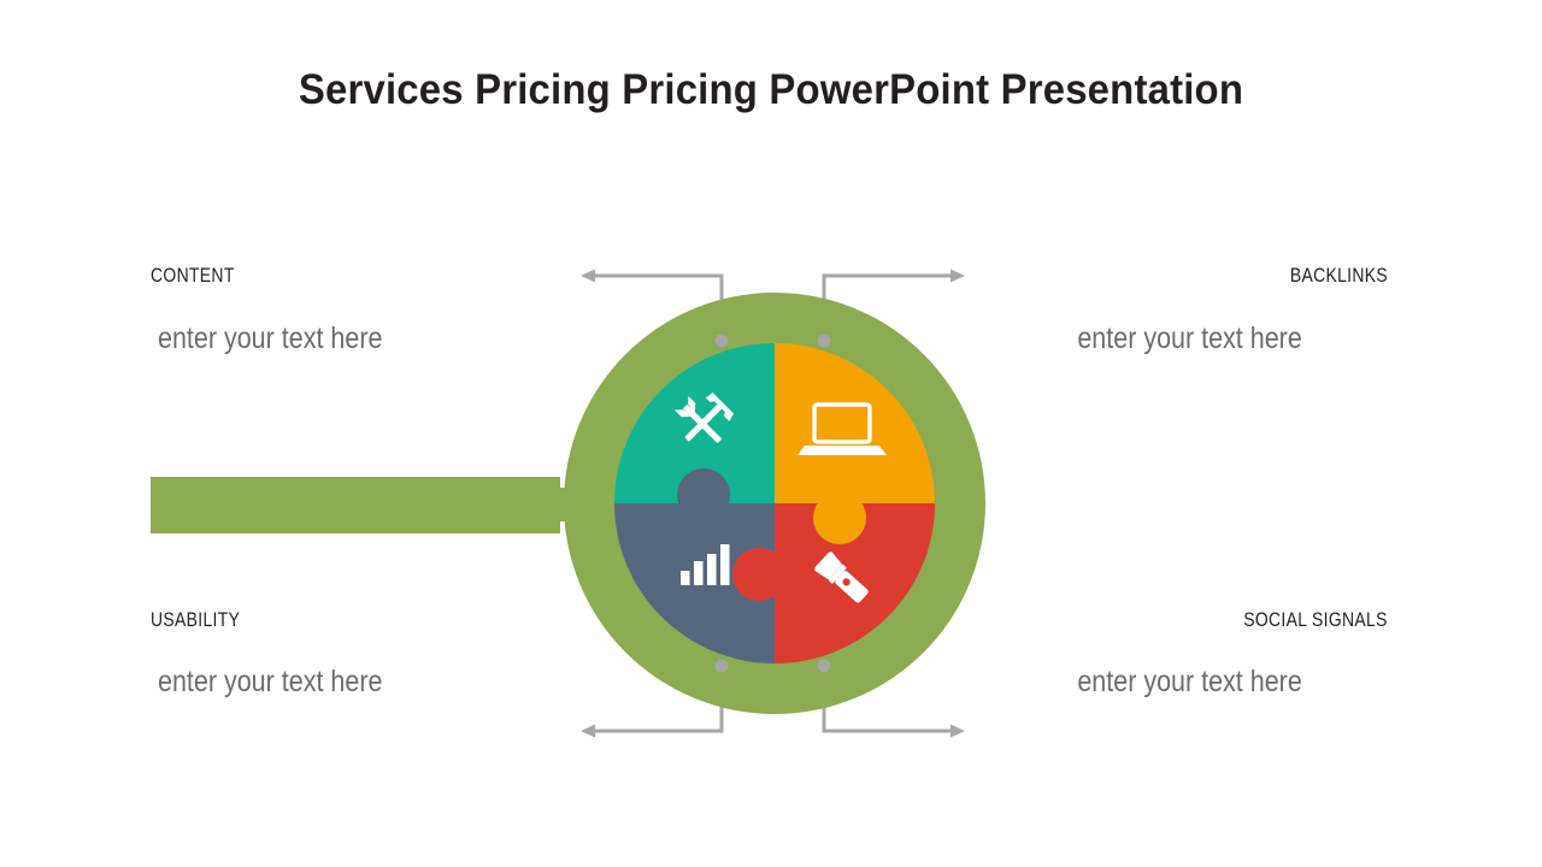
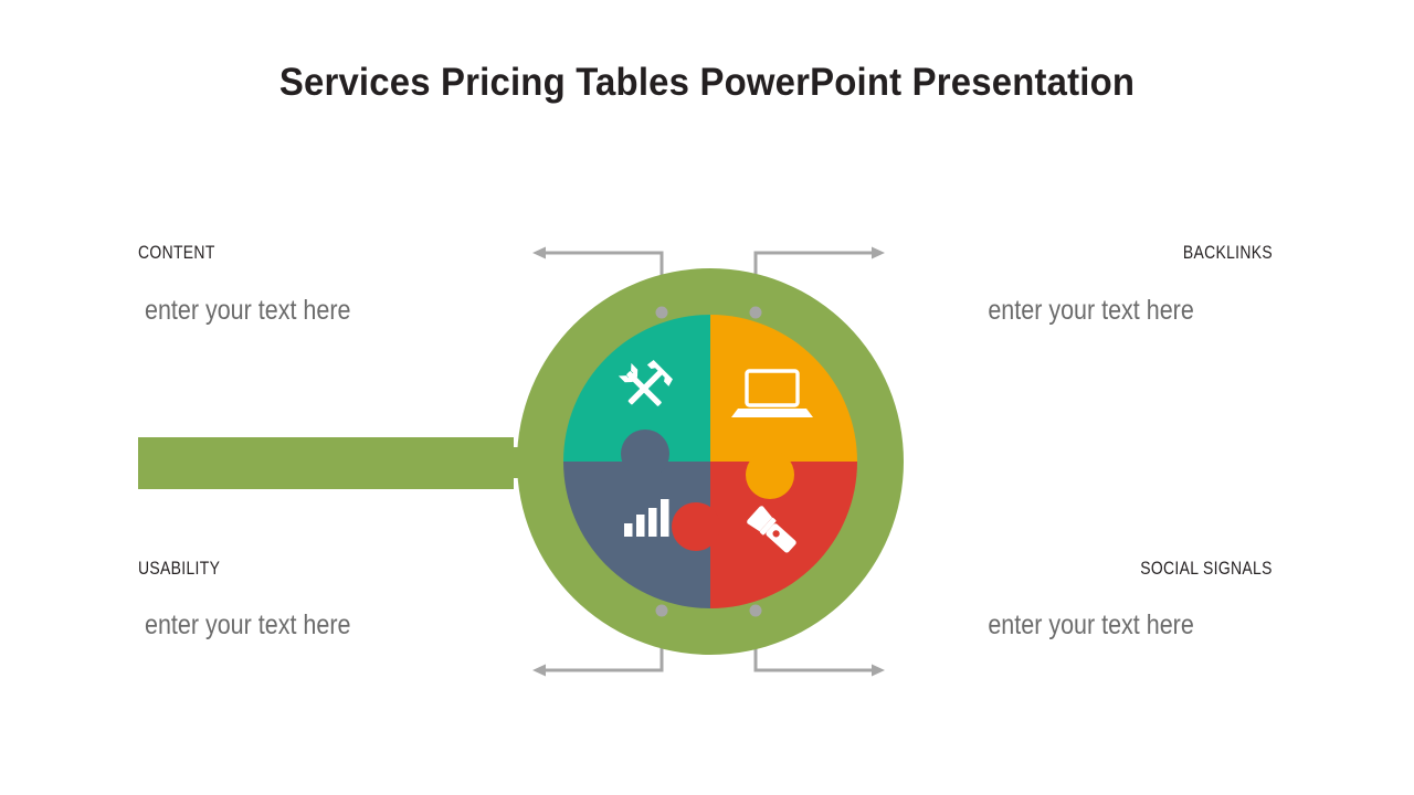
- Services Pricing Pricing PowerPoint Presentation
+ Services Pricing Tables PowerPoint Presentation
  CONTENT
  enter your text here
  BACKLINKS
  enter your text here
  USABILITY
  enter your text here
  SOCIAL SIGNALS
  enter your text here
